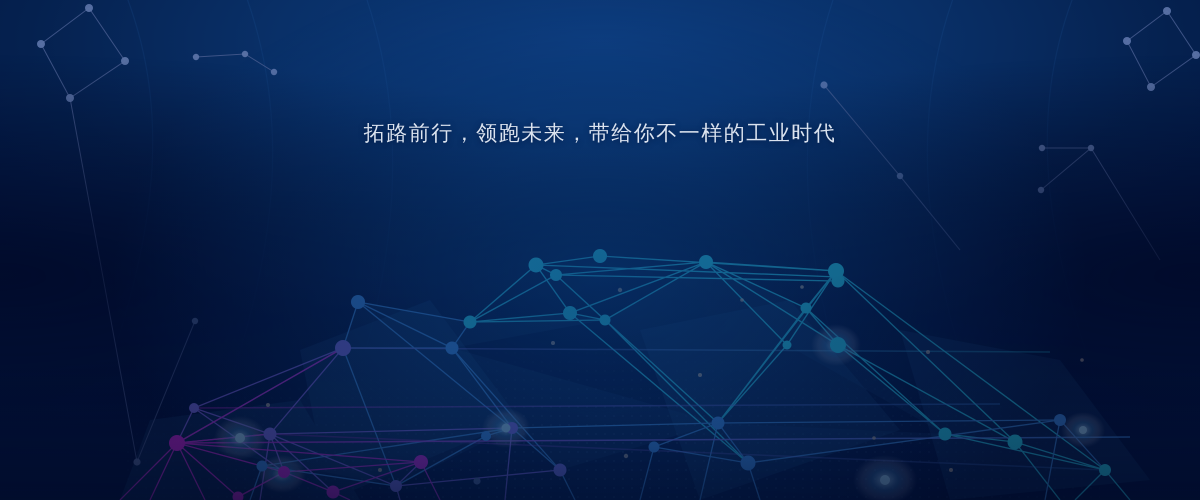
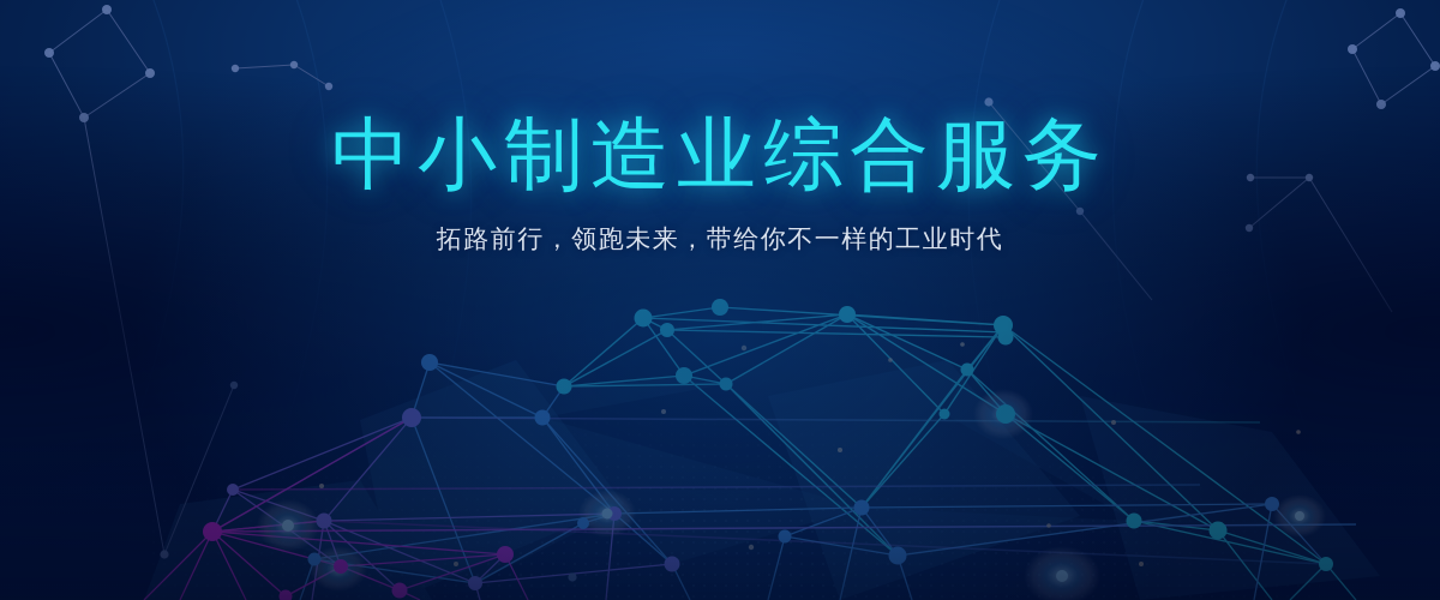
+ 中小制造业综合服务
  拓路前行，领跑未来，带给你不一样的工业时代
